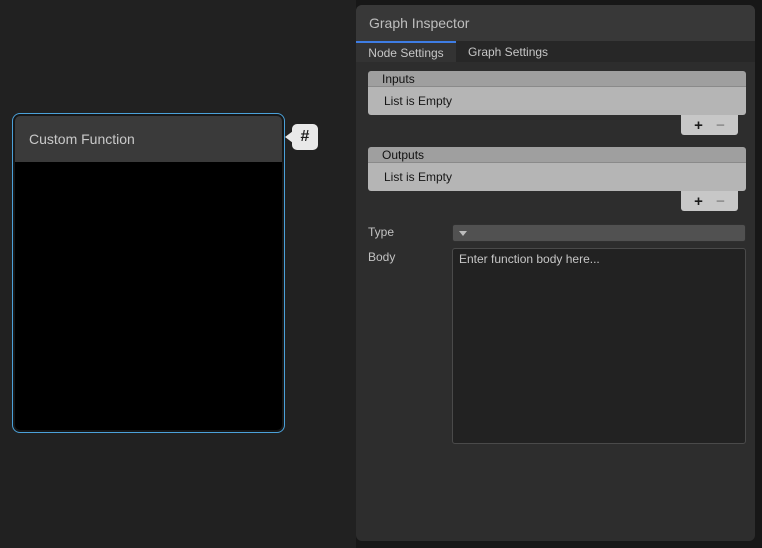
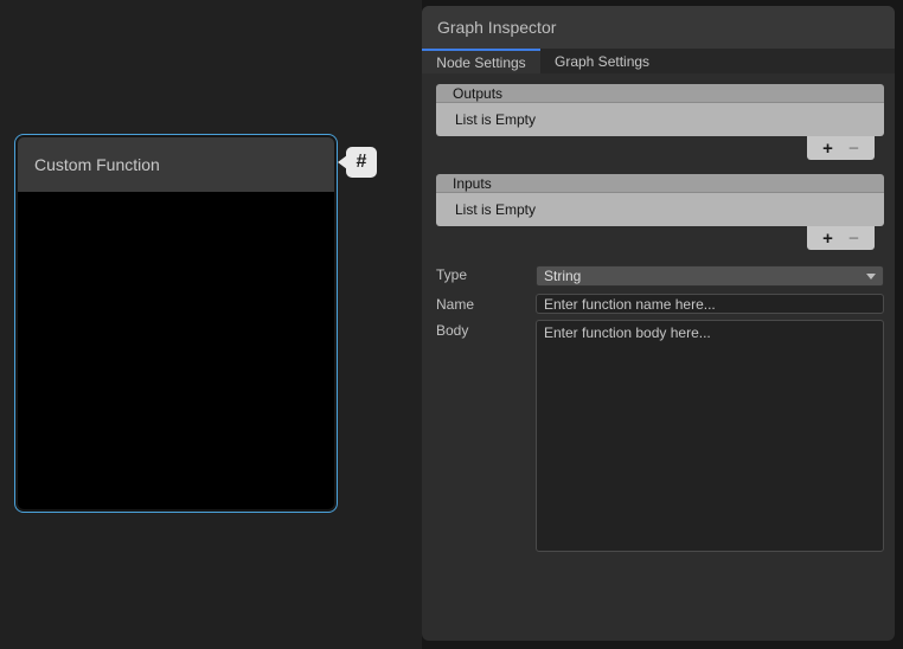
  Custom Function
  #
  Graph Inspector
  Node Settings
  Graph Settings
- Inputs
+ Outputs
  List is Empty
  +
  −
- Outputs
+ Inputs
  List is Empty
  +
  −
  Type
+ String
+ Name
+ Enter function name here...
  Body
  Enter function body here...
